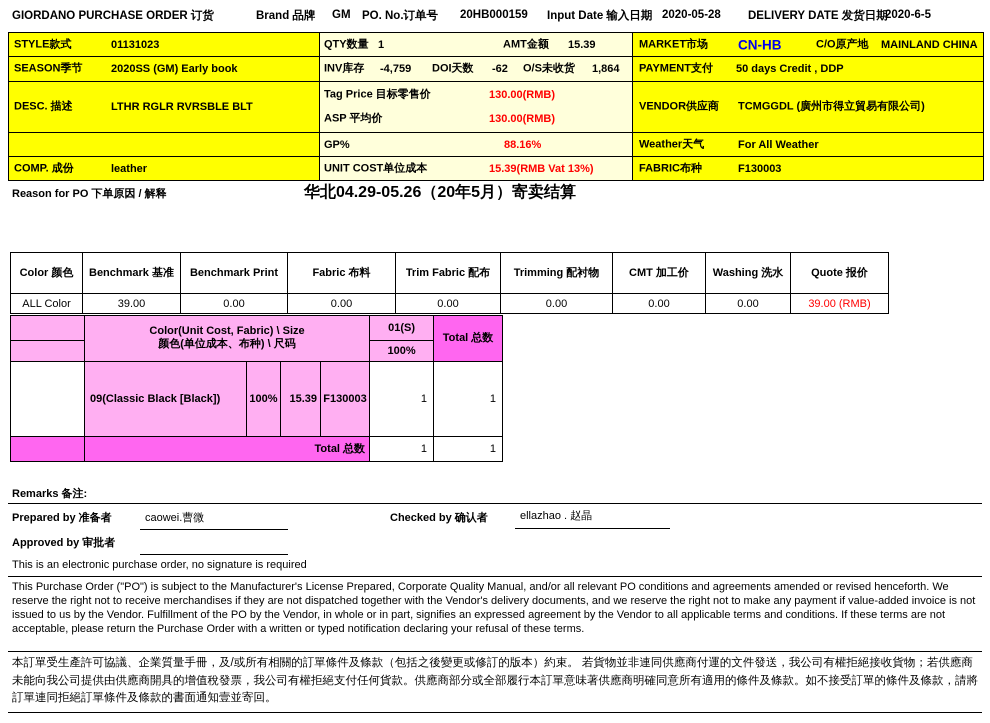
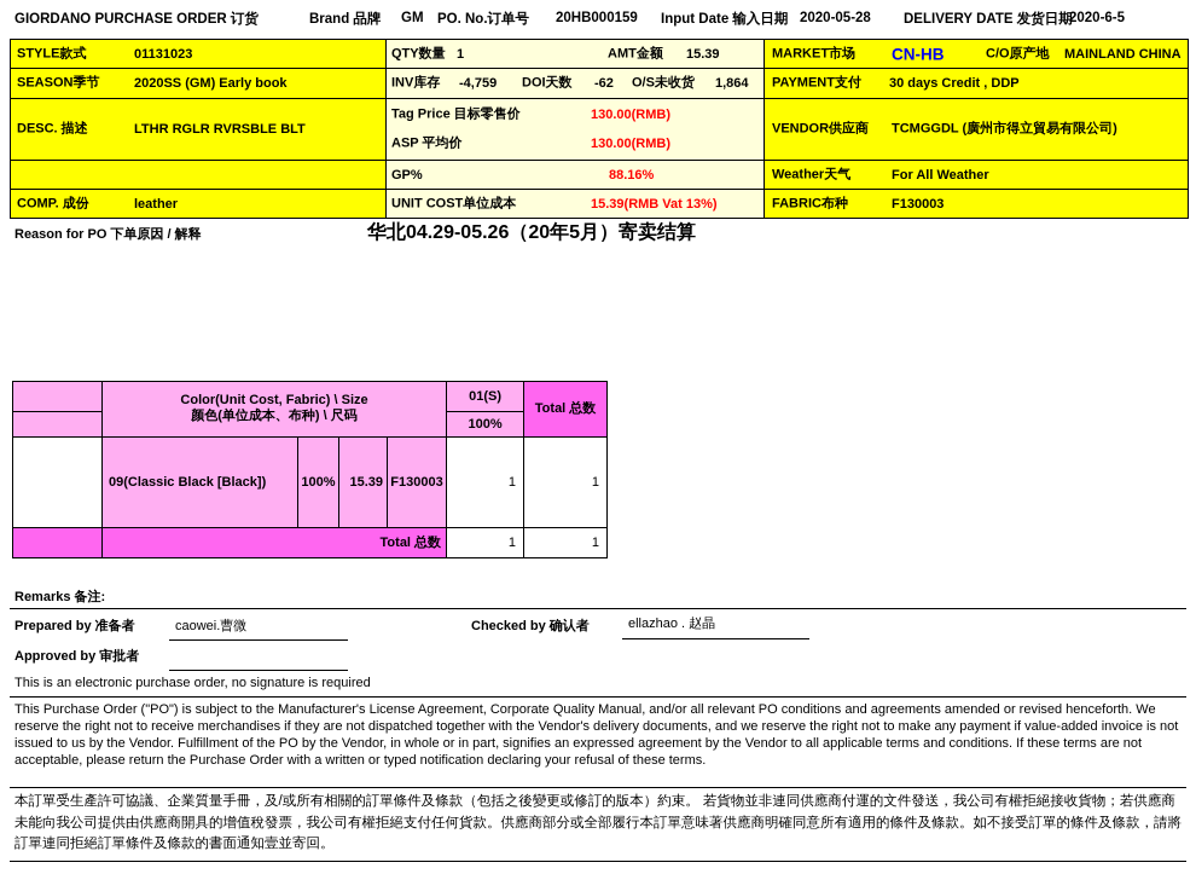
  GIORDANO PURCHASE ORDER 订货
  Brand 品牌
  GM
  PO. No.订单号
  20HB000159
  Input Date 输入日期
  2020-05-28
  DELIVERY DATE 发货日期
  2020-6-5
  STYLE款式
  01131023
  QTY数量
  1
  AMT金额
  15.39
  MARKET市场
  CN-HB
  C/O原产地
  MAINLAND CHINA
  SEASON季节
  2020SS (GM) Early book
  INV库存
  -4,759
  DOI天数
  -62
  O/S未收货
  1,864
  PAYMENT支付
- 50 days Credit , DDP
+ 30 days Credit , DDP
  DESC. 描述
  LTHR RGLR RVRSBLE BLT
  Tag Price 目标零售价
  130.00(RMB)
  ASP 平均价
  130.00(RMB)
  VENDOR供应商
  TCMGGDL (廣州市得立貿易有限公司)
  GP%
  88.16%
  Weather天气
  For All Weather
  COMP. 成份
  leather
  UNIT COST单位成本
  15.39(RMB Vat 13%)
  FABRIC布种
  F130003
  Reason for PO 下单原因 / 解释
  华北04.29-05.26（20年5月）寄卖结算
- Color 颜色	Benchmark 基准	Benchmark Print	Fabric 布料	Trim Fabric 配布	Trimming 配衬物	CMT 加工价	Washing 洗水	Quote 报价
- ALL Color	39.00	0.00	0.00	0.00	0.00	0.00	0.00	39.00 (RMB)
  	Color(Unit Cost, Fabric) \ Size 颜色(单位成本、布种) \ 尺码	01(S)	Total 总数
  	100%
  	09(Classic Black [Black])	100%	15.39	F130003	1	1
  	Total 总数	1	1
  Remarks 备注:
  Prepared by 准备者
  caowei.曹微
  Checked by 确认者
  ellazhao . 赵晶
  Approved by 审批者
  This is an electronic purchase order, no signature is required
- This Purchase Order ("PO") is subject to the Manufacturer's License Prepared, Corporate Quality Manual, and/or all relevant PO conditions and agreements amended or revised henceforth. We reserve the right not to receive merchandises if they are not dispatched together with the Vendor's delivery documents, and we reserve the right not to make any payment if value-added invoice is not issued to us by the Vendor. Fulfillment of the PO by the Vendor, in whole or in part, signifies an expressed agreement by the Vendor to all applicable terms and conditions. If these terms are not acceptable, please return the Purchase Order with a written or typed notification declaring your refusal of these terms.
+ This Purchase Order ("PO") is subject to the Manufacturer's License Agreement, Corporate Quality Manual, and/or all relevant PO conditions and agreements amended or revised henceforth. We reserve the right not to receive merchandises if they are not dispatched together with the Vendor's delivery documents, and we reserve the right not to make any payment if value-added invoice is not issued to us by the Vendor. Fulfillment of the PO by the Vendor, in whole or in part, signifies an expressed agreement by the Vendor to all applicable terms and conditions. If these terms are not acceptable, please return the Purchase Order with a written or typed notification declaring your refusal of these terms.
  本訂單受生產許可協議、企業質量手冊，及/或所有相關的訂單條件及條款（包括之後變更或修訂的版本）約束。 若貨物並非連同供應商付運的文件發送，我公司有權拒絕接收貨物；若供應商未能向我公司提供由供應商開具的增值稅發票，我公司有權拒絕支付任何貨款。供應商部分或全部履行本訂單意味著供應商明確同意所有適用的條件及條款。如不接受訂單的條件及條款，請將訂單連同拒絕訂單條件及條款的書面通知壹並寄回。
